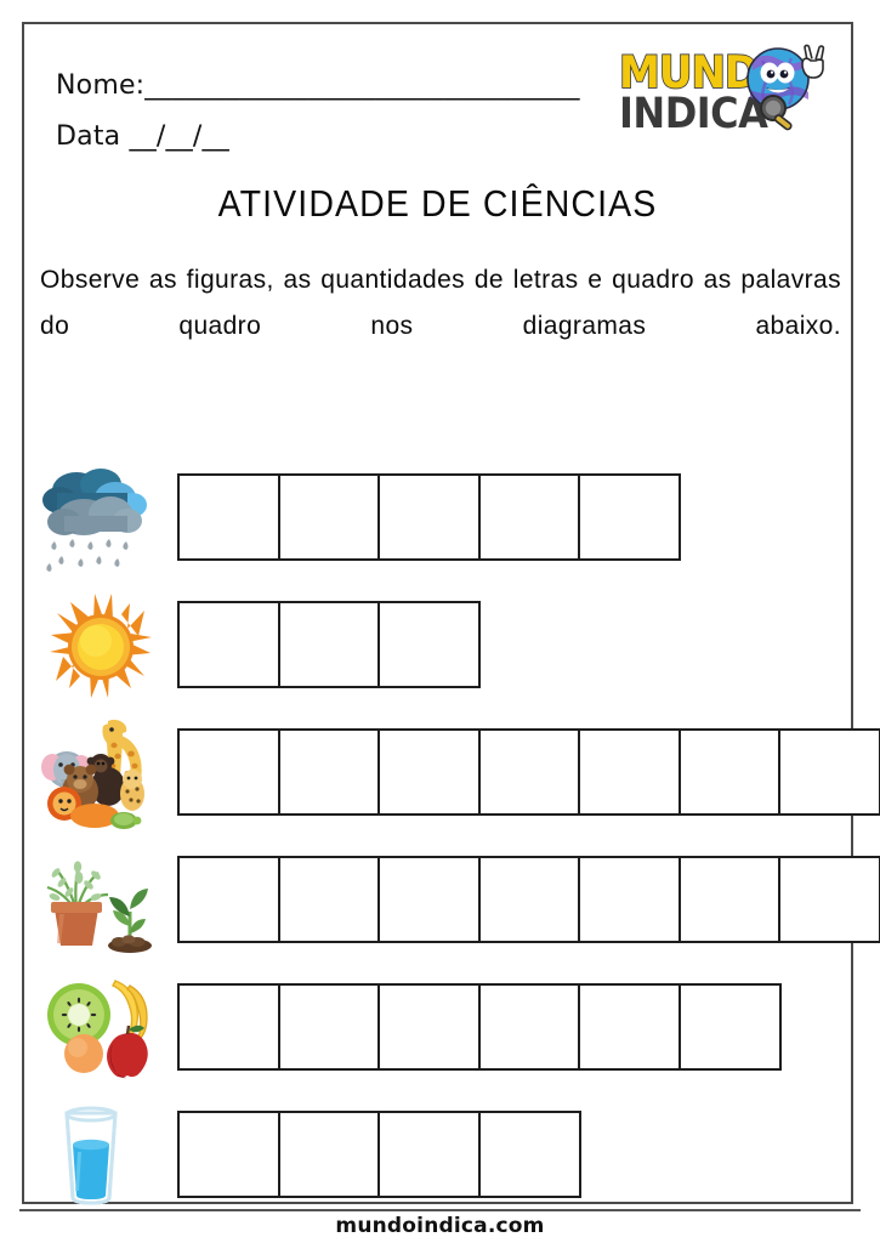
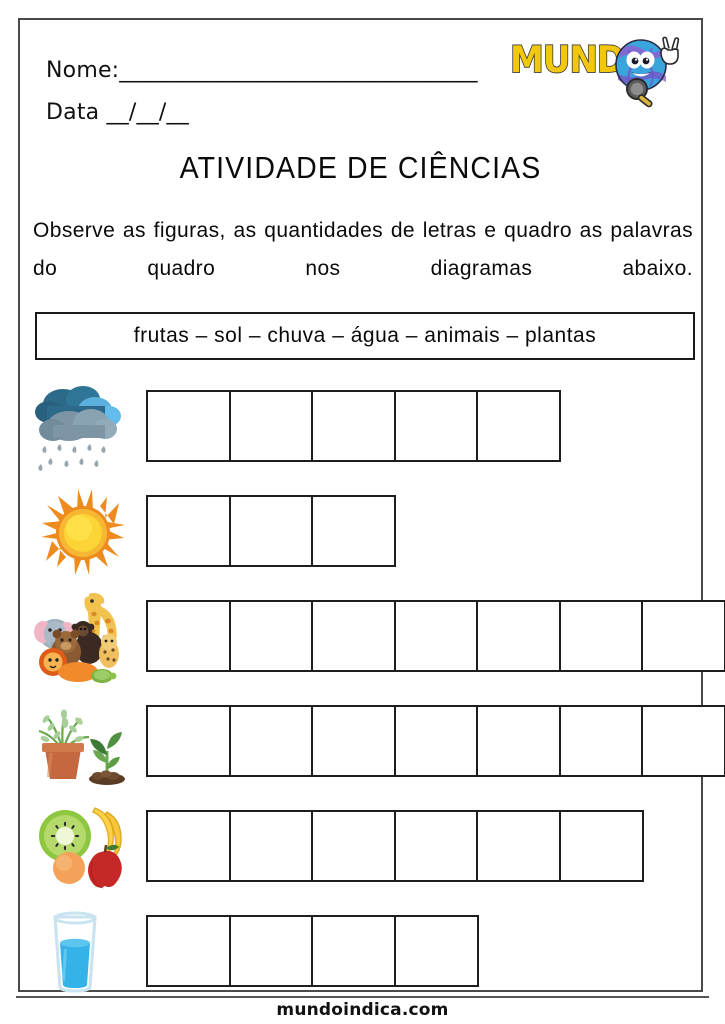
  Nome:________________________________
  Data __/__/__
  MUND
- INDICA
  ATIVIDADE DE CIÊNCIAS
  Observe as figuras, as quantidades de letras e quadro as palavras do quadro nos diagramas abaixo.
+ frutas – sol – chuva – água – animais – plantas
  mundoindica.com
